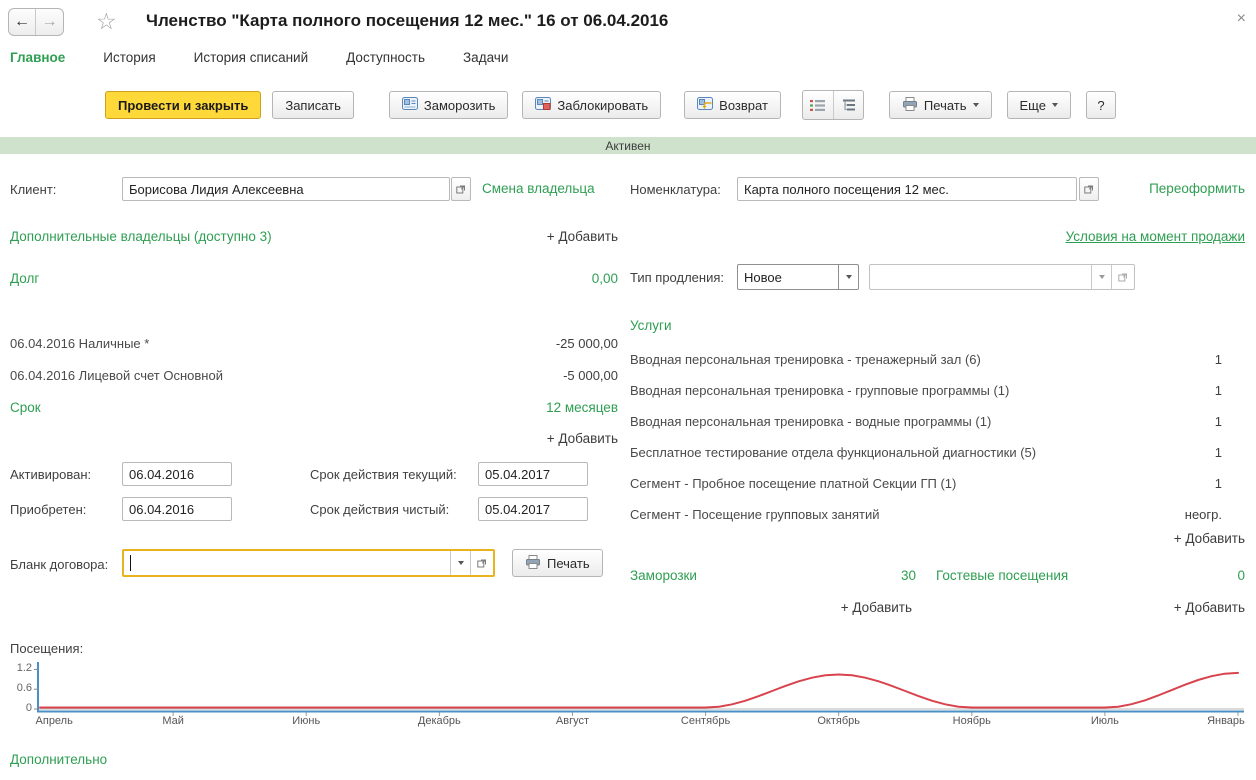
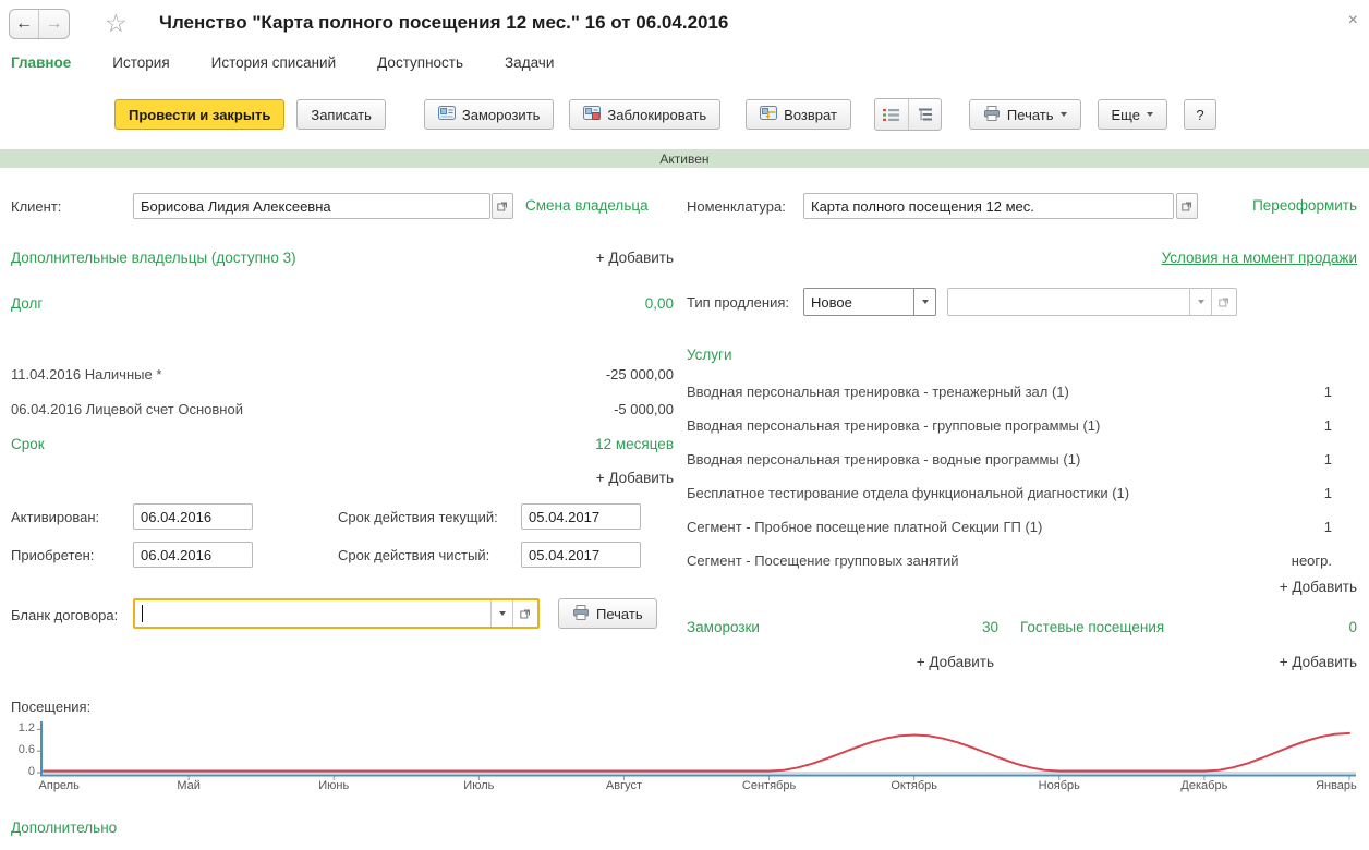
  ←
  →
  ☆
  Членство "Карта полного посещения 12 мес." 16 от 06.04.2016
  ×
  Главное
  История
  История списаний
  Доступность
  Задачи
  Провести и закрыть
  Записать
  Заморозить
  Заблокировать
  Возврат
  Печать
  Еще
  ?
  Активен
  Клиент:
  Борисова Лидия Алексеевна
  Смена владельца
  Дополнительные владельцы (доступно 3)
  + Добавить
  Долг
  0,00
- 06.04.2016 Наличные *
+ 11.04.2016 Наличные *
  -25 000,00
  06.04.2016 Лицевой счет Основной
  -5 000,00
  Срок
  12 месяцев
  + Добавить
  Активирован:
  06.04.2016
  Срок действия текущий:
  05.04.2017
  Приобретен:
  06.04.2016
  Срок действия чистый:
  05.04.2017
  Бланк договора:
  Печать
  Номенклатура:
  Карта полного посещения 12 мес.
  Переоформить
  Условия на момент продажи
  Тип продления:
  Новое
  Услуги
- Вводная персональная тренировка - тренажерный зал (6)
+ Вводная персональная тренировка - тренажерный зал (1)
  1
  Вводная персональная тренировка - групповые программы (1)
  1
  Вводная персональная тренировка - водные программы (1)
  1
- Бесплатное тестирование отдела функциональной диагностики (5)
+ Бесплатное тестирование отдела функциональной диагностики (1)
  1
  Сегмент - Пробное посещение платной Секции ГП (1)
  1
  Сегмент - Посещение групповых занятий
  неогр.
  + Добавить
  Заморозки
  30
  Гостевые посещения
  0
  + Добавить
  + Добавить
  Посещения:
  0
  0.6
  1.2
  Апрель
  Май
  Июнь
- Декабрь
+ Июль
  Август
  Сентябрь
  Октябрь
  Ноябрь
- Июль
+ Декабрь
  Январь
  Дополнительно
